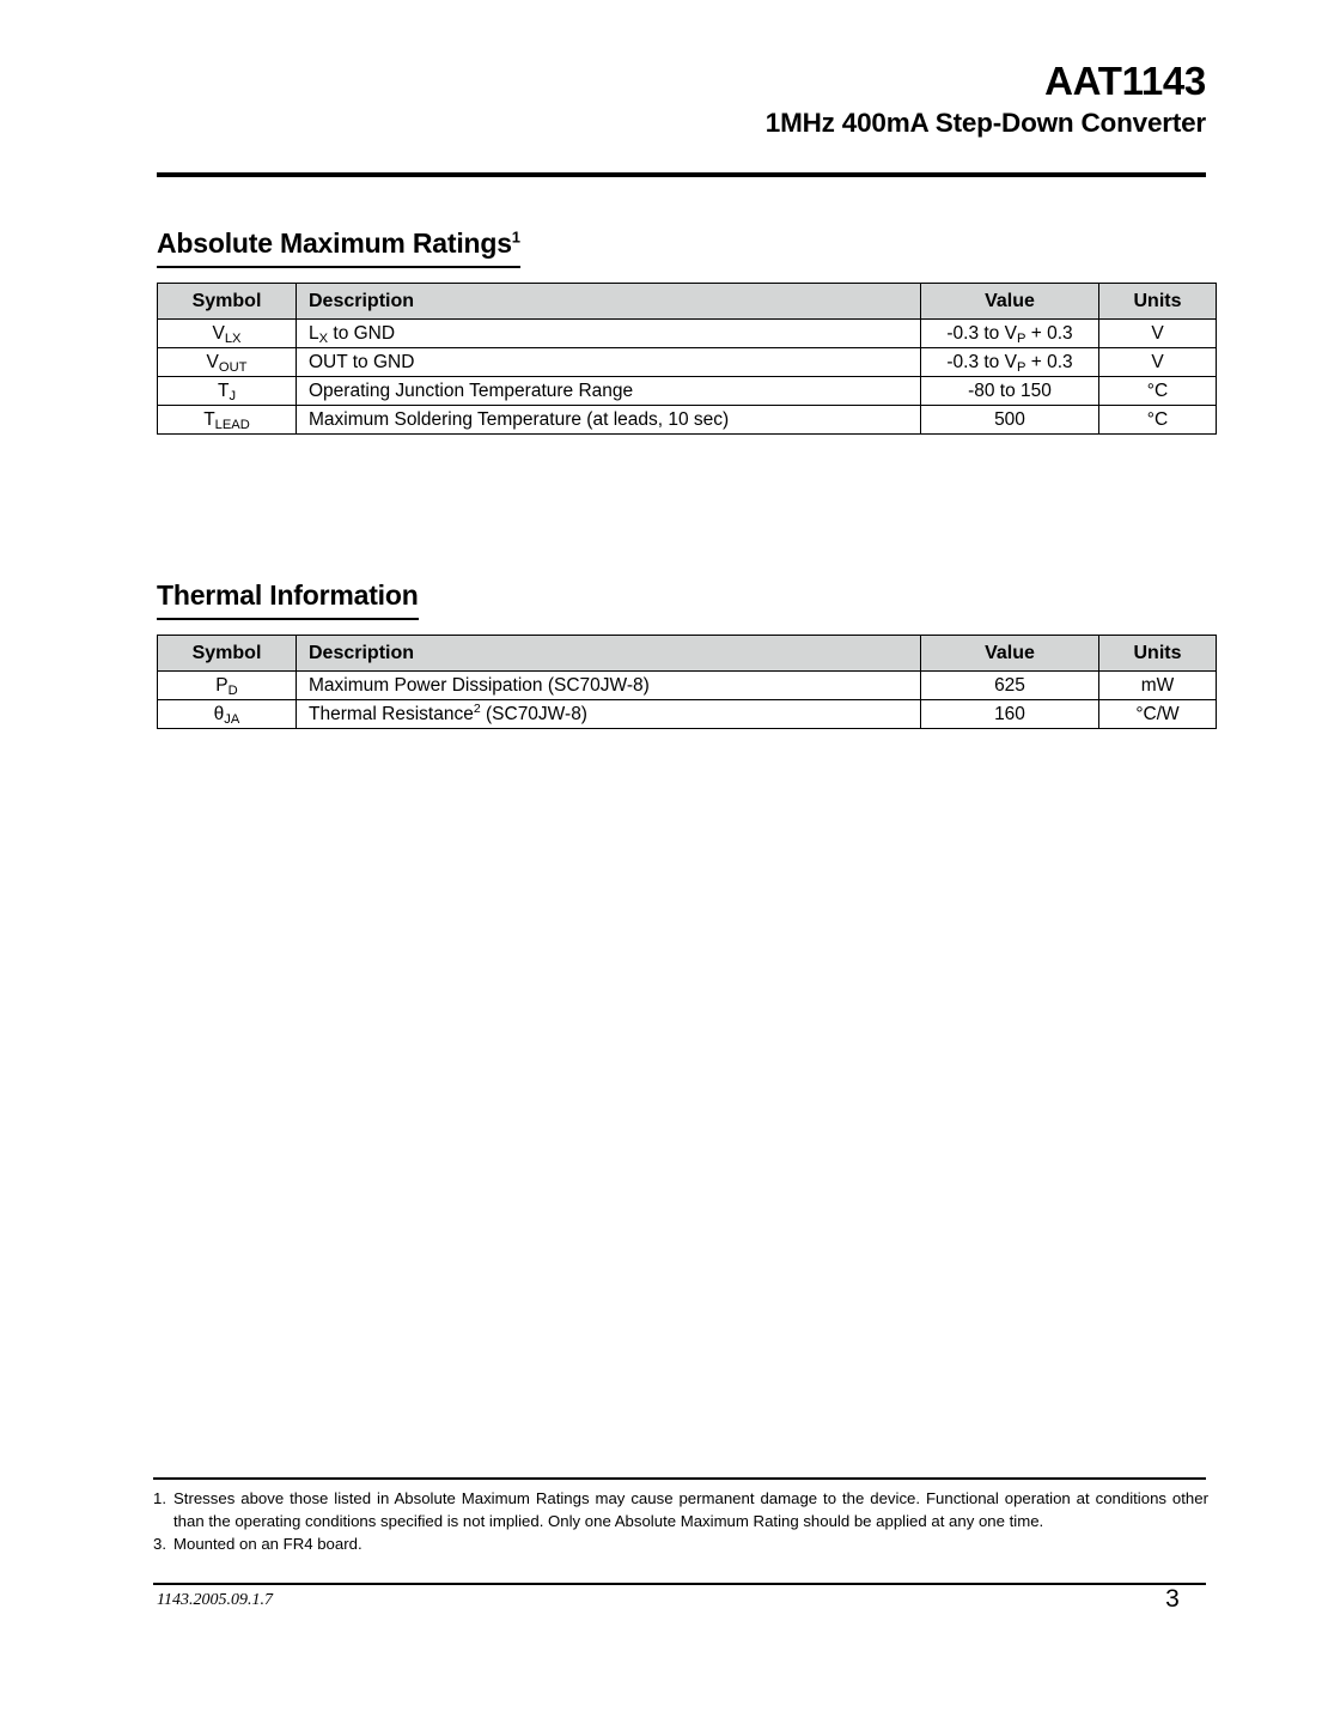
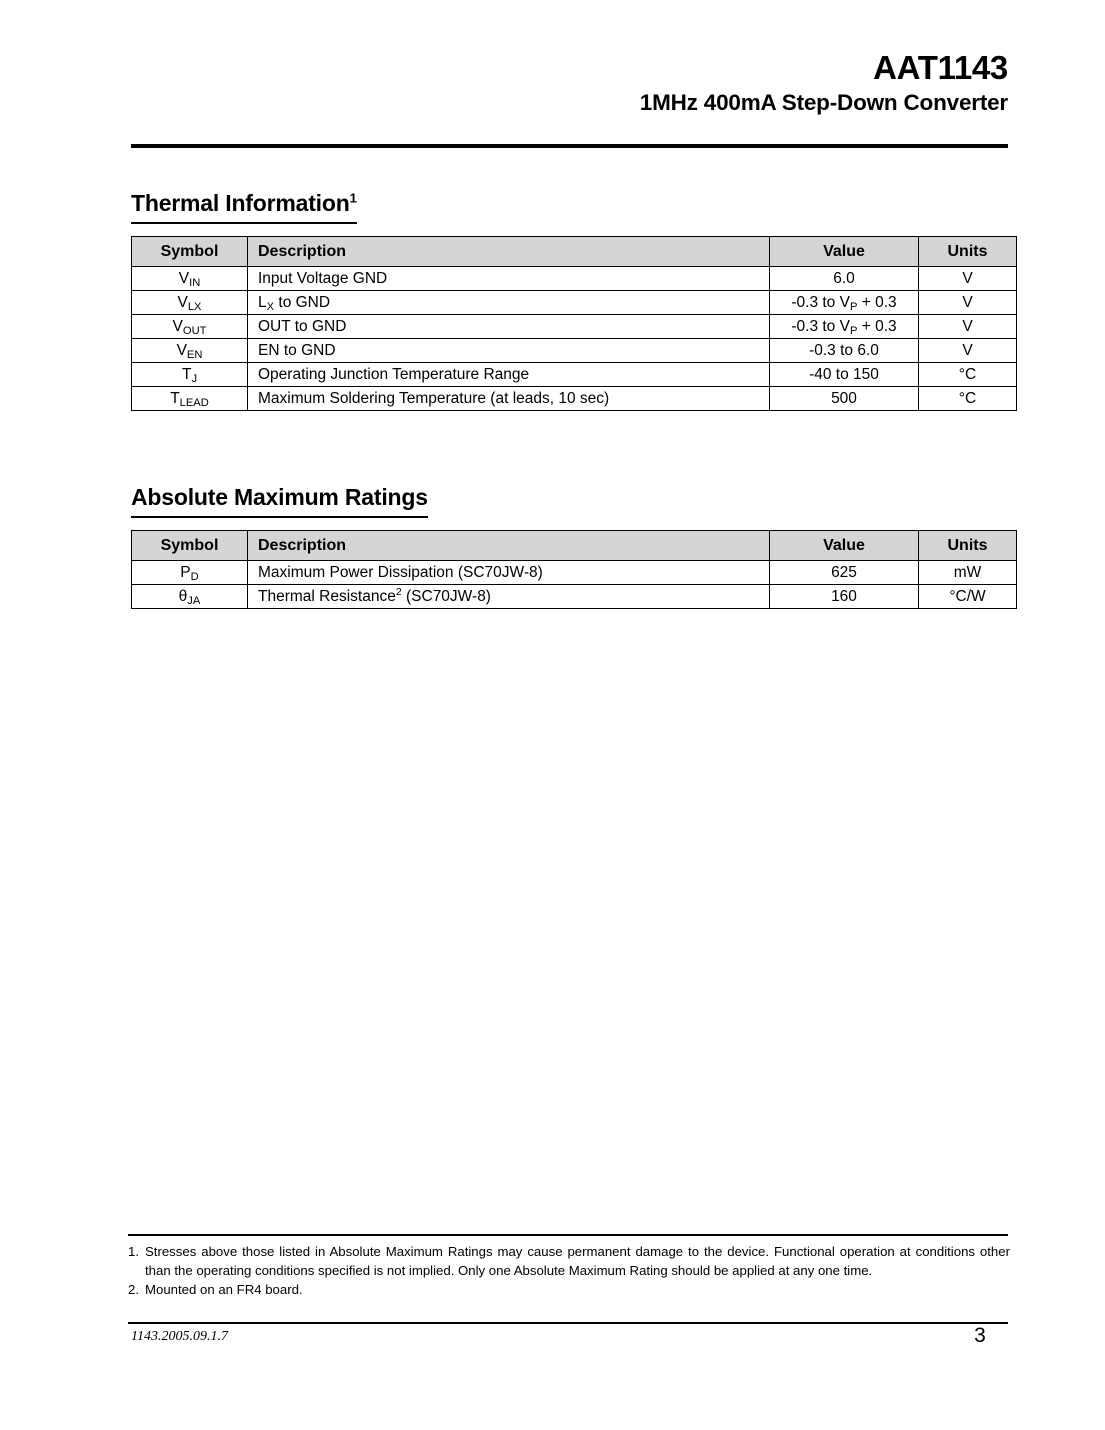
  AAT1143
  1MHz 400mA Step-Down Converter
- Absolute Maximum Ratings1
+ Thermal Information1
  Symbol	Description	Value	Units
+ VIN	Input Voltage GND	6.0	V
  VLX	LX to GND	-0.3 to VP + 0.3	V
  VOUT	OUT to GND	-0.3 to VP + 0.3	V
+ VEN	EN to GND	-0.3 to 6.0	V
- TJ	Operating Junction Temperature Range	-80 to 150	°C
+ TJ	Operating Junction Temperature Range	-40 to 150	°C
  TLEAD	Maximum Soldering Temperature (at leads, 10 sec)	500	°C
- Thermal Information
+ Absolute Maximum Ratings
  Symbol	Description	Value	Units
  PD	Maximum Power Dissipation (SC70JW-8)	625	mW
  θJA	Thermal Resistance2 (SC70JW-8)	160	°C/W
  1.
  Stresses above those listed in Absolute Maximum Ratings may cause permanent damage to the device. Functional operation at conditions other than the operating conditions specified is not implied. Only one Absolute Maximum Rating should be applied at any one time.
- 3.
+ 2.
  Mounted on an FR4 board.
  1143.2005.09.1.7
  3
